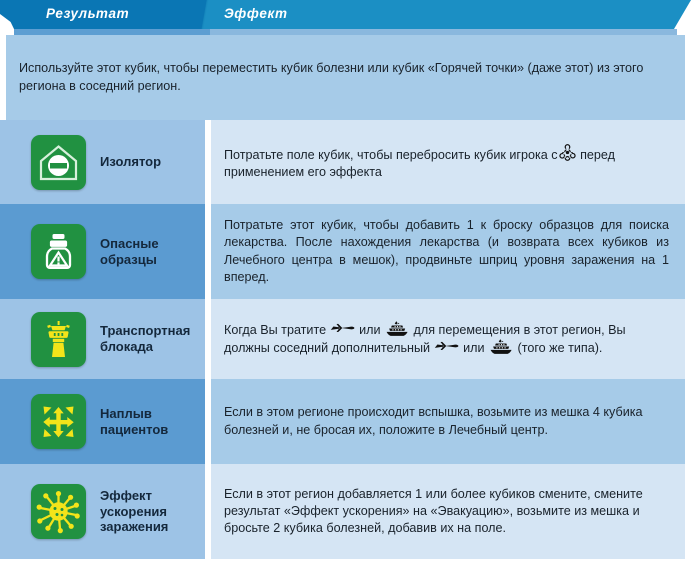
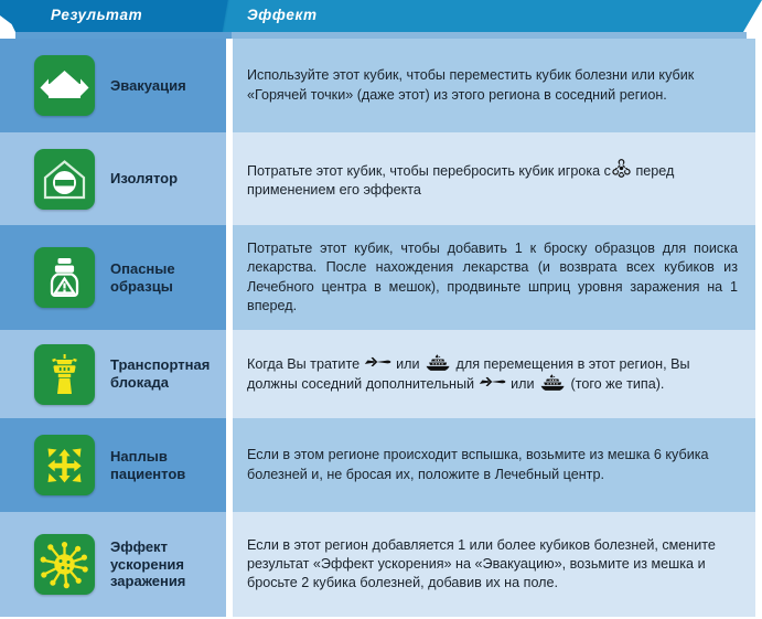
  Результат
  Эффект
+ Эвакуация
  Используйте этот кубик, чтобы переместить кубик болезни или кубик «Горячей точки» (даже этот) из этого региона в соседний регион.
  Изолятор
- Потратьте поле кубик, чтобы перебросить кубик игрока с перед применением его эффекта
+ Потратьте этот кубик, чтобы перебросить кубик игрока с перед применением его эффекта
  Опасные образцы
  Потратьте этот кубик, чтобы добавить 1 к броску образцов для поиска лекарства. После нахождения лекарства (и возврата всех кубиков из Лечебного центра в мешок), продвиньте шприц уровня заражения на 1 вперед.
  Транспортная блокада
  Когда Вы тратите или для перемещения в этот регион, Вы должны соседний дополнительный или (того же типа).
  Наплыв пациентов
- Если в этом регионе происходит вспышка, возьмите из мешка 4 кубика болезней и, не бросая их, положите в Лечебный центр.
+ Если в этом регионе происходит вспышка, возьмите из мешка 6 кубика болезней и, не бросая их, положите в Лечебный центр.
  Эффект ускорения заражения
- Если в этот регион добавляется 1 или более кубиков смените, смените результат «Эффект ускорения» на «Эвакуацию», возьмите из мешка и бросьте 2 кубика болезней, добавив их на поле.
+ Если в этот регион добавляется 1 или более кубиков болезней, смените результат «Эффект ускорения» на «Эвакуацию», возьмите из мешка и бросьте 2 кубика болезней, добавив их на поле.
